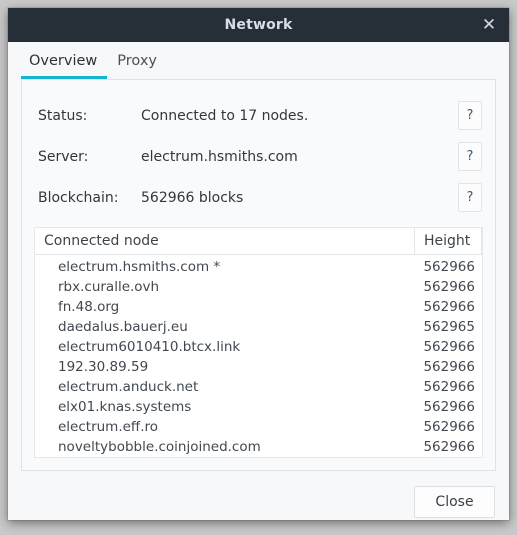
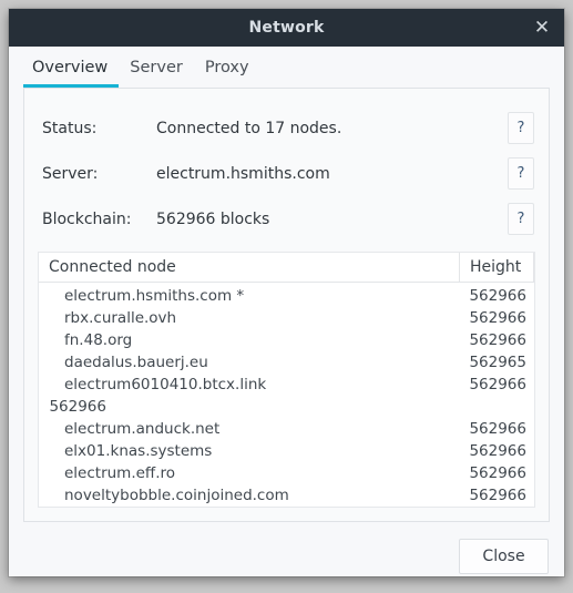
  Network
  ✕
  Overview
+ Server
  Proxy
  Status:
  Connected to 17 nodes.
  ?
  Server:
  electrum.hsmiths.com
  ?
  Blockchain:
  562966 blocks
  ?
  Connected node
  Height
  electrum.hsmiths.com *
  562966
  rbx.curalle.ovh
  562966
  fn.48.org
  562966
  daedalus.bauerj.eu
  562965
  electrum6010410.btcx.link
  562966
- 192.30.89.59
  562966
  electrum.anduck.net
  562966
  elx01.knas.systems
  562966
  electrum.eff.ro
  562966
  noveltybobble.coinjoined.com
  562966
  Close
